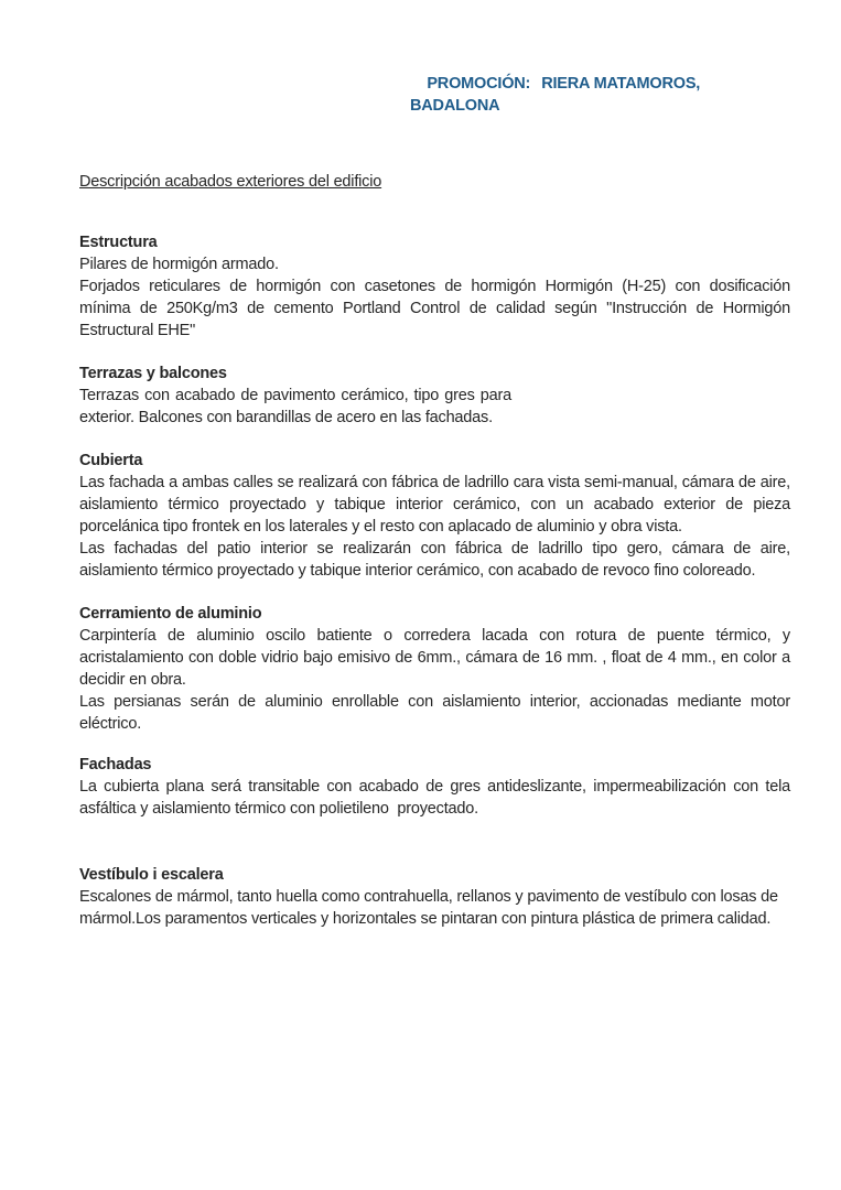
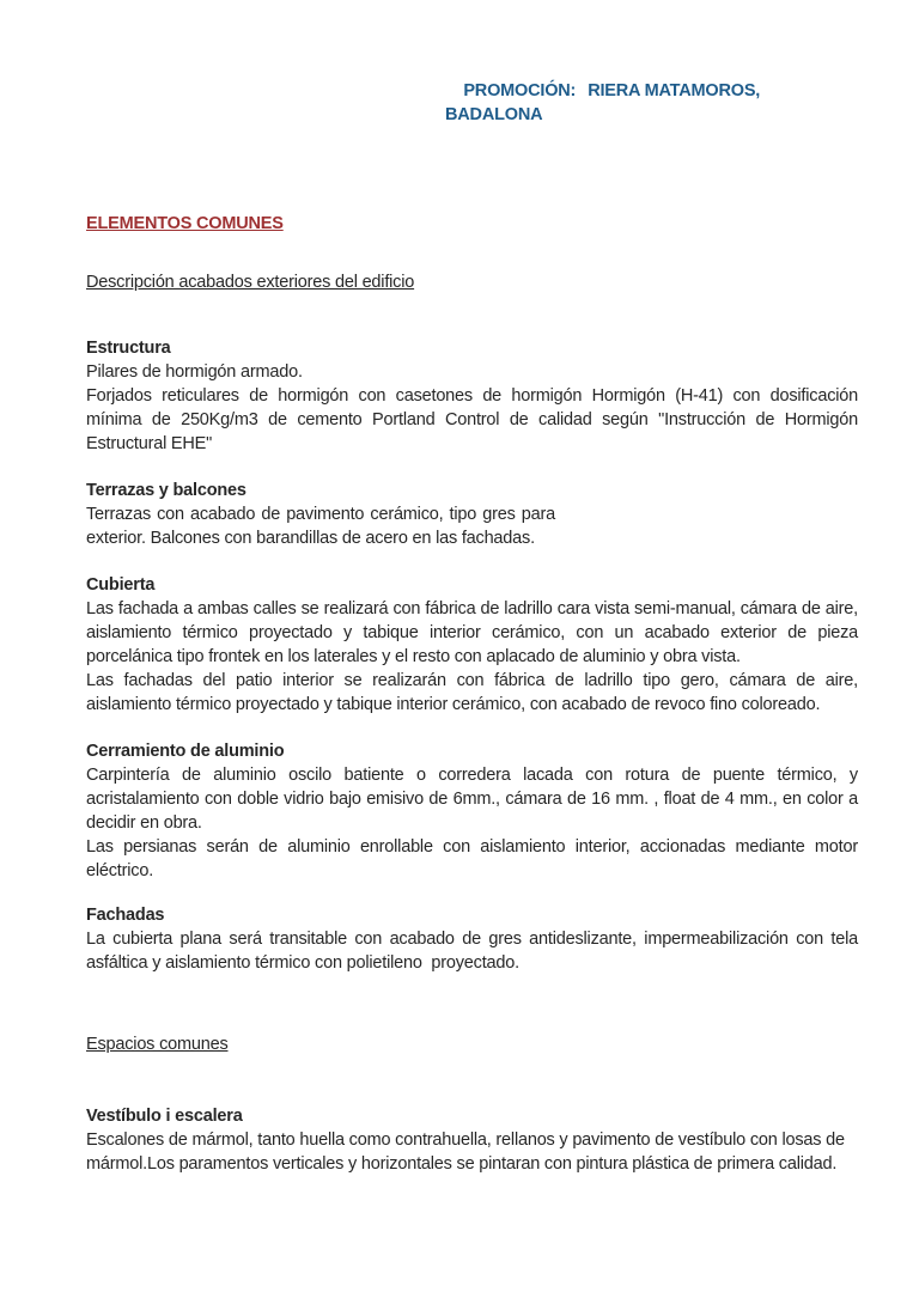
  PROMOCIÓN: RIERA MATAMOROS, BADALONA
+ ELEMENTOS COMUNES
  Descripción acabados exteriores del edificio
  Estructura
  Pilares de hormigón armado.
- Forjados reticulares de hormigón con casetones de hormigón Hormigón (H-25) con dosificación mínima de 250Kg/m3 de cemento Portland Control de calidad según "Instrucción de Hormigón Estructural EHE"
+ Forjados reticulares de hormigón con casetones de hormigón Hormigón (H-41) con dosificación mínima de 250Kg/m3 de cemento Portland Control de calidad según "Instrucción de Hormigón Estructural EHE"
  Terrazas y balcones
  Terrazas con acabado de pavimento cerámico, tipo gres para exterior. Balcones con barandillas de acero en las fachadas.
  Cubierta
  Las fachada a ambas calles se realizará con fábrica de ladrillo cara vista semi-manual, cámara de aire, aislamiento térmico proyectado y tabique interior cerámico, con un acabado exterior de pieza porcelánica tipo frontek en los laterales y el resto con aplacado de aluminio y obra vista.
  Las fachadas del patio interior se realizarán con fábrica de ladrillo tipo gero, cámara de aire, aislamiento térmico proyectado y tabique interior cerámico, con acabado de revoco fino coloreado.
  Cerramiento de aluminio
  Carpintería de aluminio oscilo batiente o corredera lacada con rotura de puente térmico, y acristalamiento con doble vidrio bajo emisivo de 6mm., cámara de 16 mm. , float de 4 mm., en color a decidir en obra.
  Las persianas serán de aluminio enrollable con aislamiento interior, accionadas mediante motor eléctrico.
  Fachadas
  La cubierta plana será transitable con acabado de gres antideslizante, impermeabilización con tela asfáltica y aislamiento térmico con polietileno proyectado.
+ Espacios comunes
  Vestíbulo i escalera
  Escalones de mármol, tanto huella como contrahuella, rellanos y pavimento de vestíbulo con losas de mármol.Los paramentos verticales y horizontales se pintaran con pintura plástica de primera calidad.
